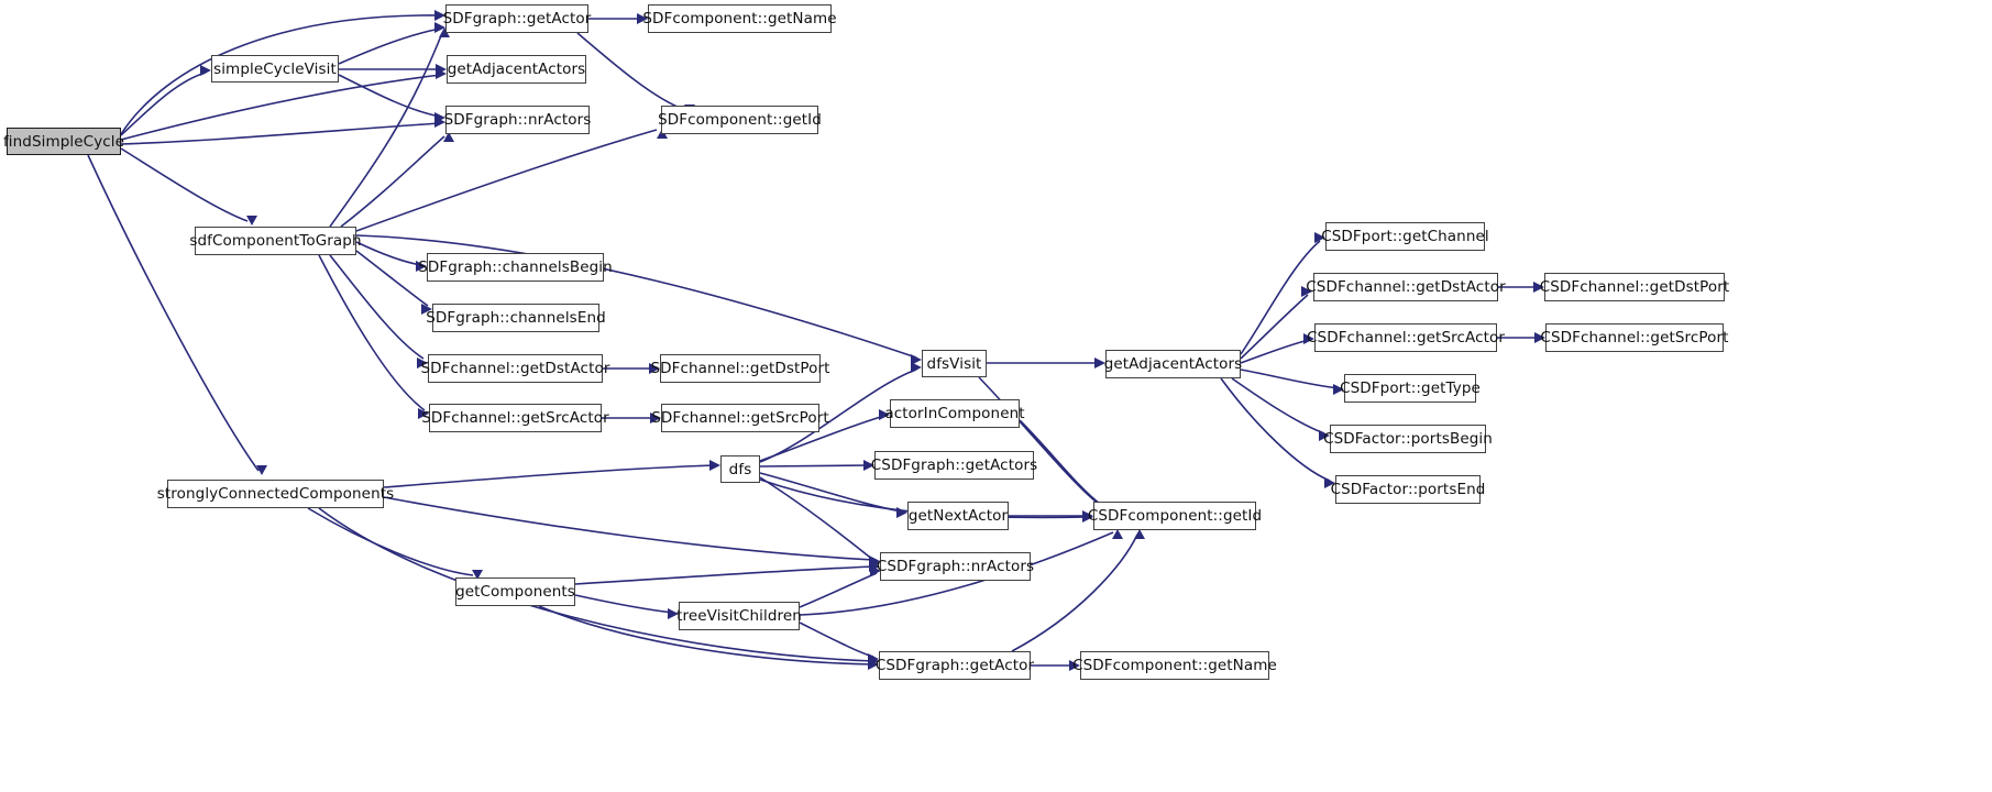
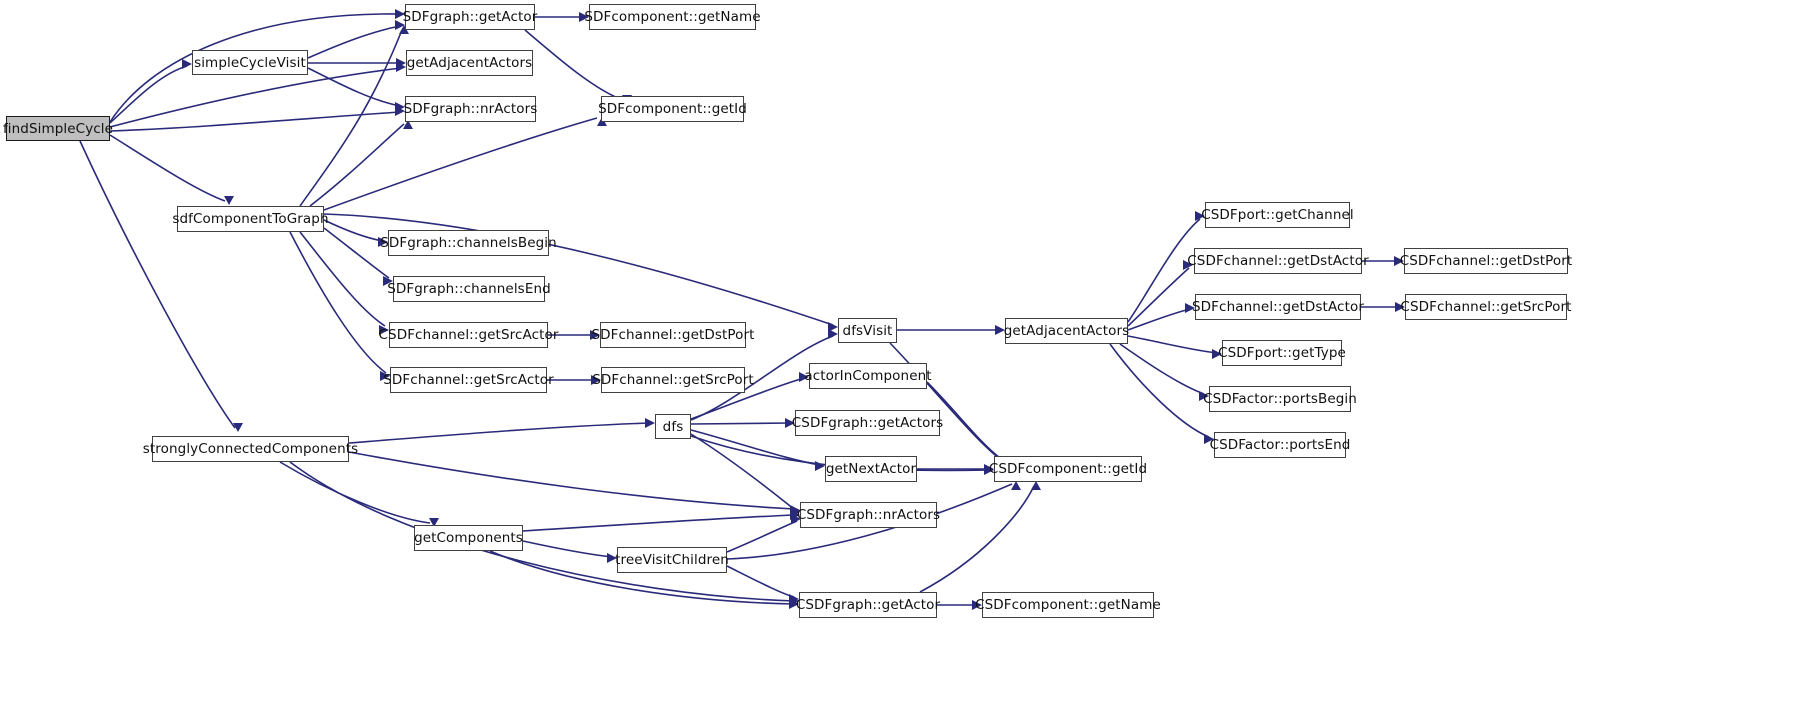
  findSimpleCycle
  simpleCycleVisit
  sdfComponentToGraph
  stronglyConnectedComponents
  SDFgraph::getActor
  getAdjacentActors
  SDFgraph::nrActors
  SDFcomponent::getName
  SDFcomponent::getId
  SDFgraph::channelsBegin
  SDFgraph::channelsEnd
- SDFchannel::getDstActor
+ CSDFchannel::getSrcActor
  SDFchannel::getSrcActor
  SDFchannel::getDstPort
  SDFchannel::getSrcPort
  dfsVisit
  actorInComponent
  dfs
  CSDFgraph::getActors
  getNextActor
  CSDFcomponent::getId
  CSDFgraph::nrActors
  getComponents
  treeVisitChildren
  CSDFgraph::getActor
  CSDFcomponent::getName
  getAdjacentActors
  CSDFport::getChannel
  CSDFchannel::getDstActor
- CSDFchannel::getSrcActor
+ SDFchannel::getDstActor
  CSDFport::getType
  CSDFactor::portsBegin
  CSDFactor::portsEnd
  CSDFchannel::getDstPort
  CSDFchannel::getSrcPort
